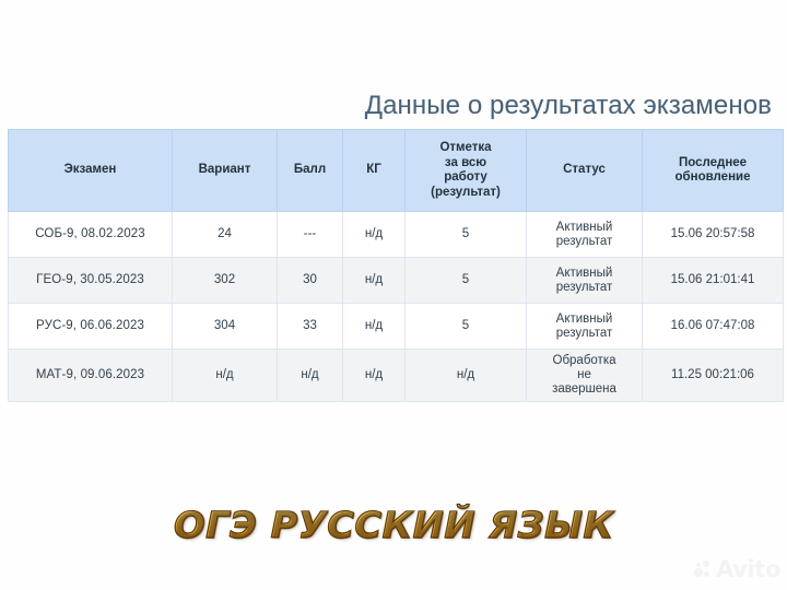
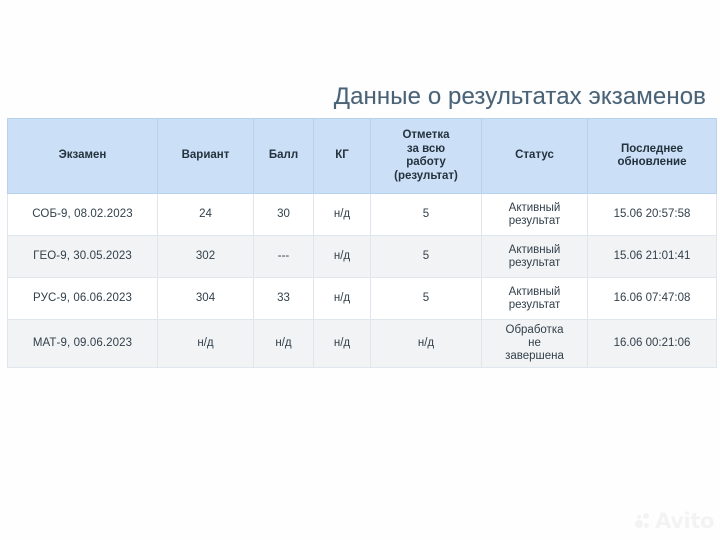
  Данные о результатах экзаменов
  Экзамен	Вариант	Балл	КГ	Отметка за всю работу (результат)	Статус	Последнее обновление
- СОБ-9, 08.02.2023	24	---	н/д	5	Активный результат	15.06 20:57:58
+ СОБ-9, 08.02.2023	24	30	н/д	5	Активный результат	15.06 20:57:58
- ГЕО-9, 30.05.2023	302	30	н/д	5	Активный результат	15.06 21:01:41
+ ГЕО-9, 30.05.2023	302	---	н/д	5	Активный результат	15.06 21:01:41
  РУС-9, 06.06.2023	304	33	н/д	5	Активный результат	16.06 07:47:08
- МАТ-9, 09.06.2023	н/д	н/д	н/д	н/д	Обработка не завершена	11.25 00:21:06
+ МАТ-9, 09.06.2023	н/д	н/д	н/д	н/д	Обработка не завершена	16.06 00:21:06
- ОГЭ РУССКИЙ ЯЗЫК
